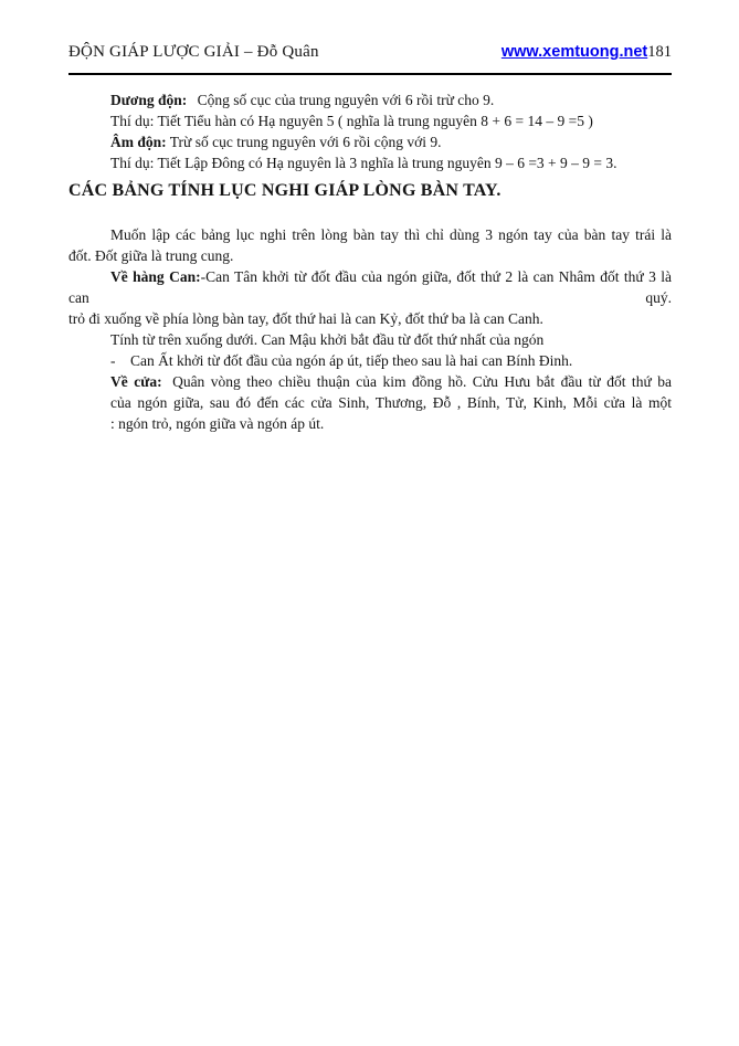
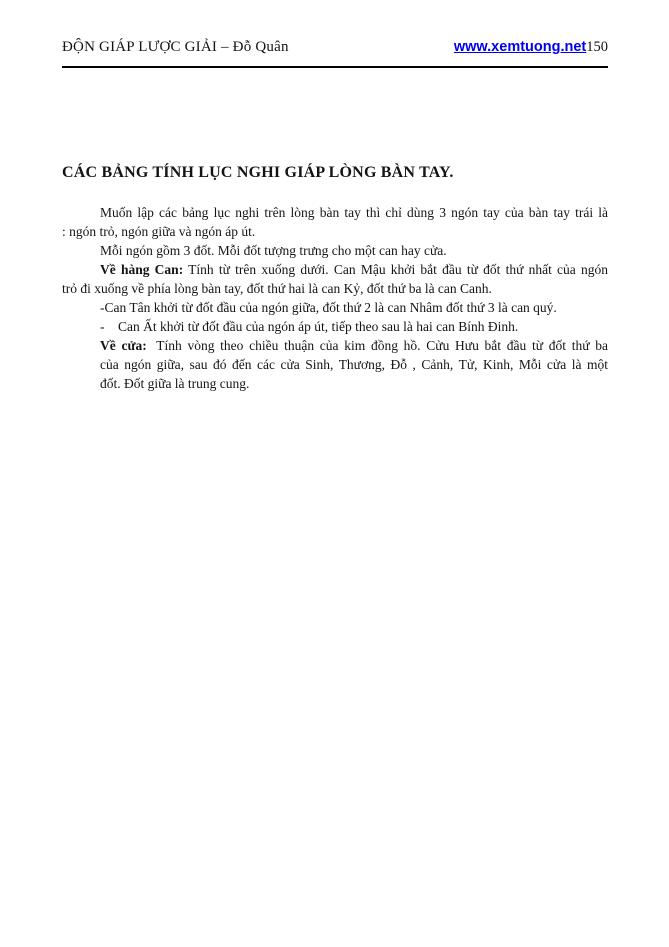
  ĐỘN GIÁP LƯỢC GIẢI – Đỗ Quân
  www.xemtuong.net
- 181
+ 150
- Dương độn: Cộng số cục của trung nguyên với 6 rồi trừ cho 9.
- Thí dụ: Tiết Tiểu hàn có Hạ nguyên 5 ( nghĩa là trung nguyên 8 + 6 = 14 – 9 =5 )
- Âm độn: Trừ số cục trung nguyên với 6 rồi cộng với 9.
- Thí dụ: Tiết Lập Đông có Hạ nguyên là 3 nghĩa là trung nguyên 9 – 6 =3 + 9 – 9 = 3.
  CÁC BẢNG TÍNH LỤC NGHI GIÁP LÒNG BÀN TAY.
  Muốn lập các bảng lục nghi trên lòng bàn tay thì chỉ dùng 3 ngón tay của bàn tay trái là
- đốt. Đốt giữa là trung cung.
+ : ngón trỏ, ngón giữa và ngón áp út.
+ Mỗi ngón gồm 3 đốt. Mỗi đốt tượng trưng cho một can hay cửa.
- Về hàng Can:-Can Tân khởi từ đốt đầu của ngón giữa, đốt thứ 2 là can Nhâm đốt thứ 3 là can quý.
+ Về hàng Can: Tính từ trên xuống dưới. Can Mậu khởi bắt đầu từ đốt thứ nhất của ngón
  trỏ đi xuống về phía lòng bàn tay, đốt thứ hai là can Kỷ, đốt thứ ba là can Canh.
- Tính từ trên xuống dưới. Can Mậu khởi bắt đầu từ đốt thứ nhất của ngón
+ -Can Tân khởi từ đốt đầu của ngón giữa, đốt thứ 2 là can Nhâm đốt thứ 3 là can quý.
  - Can Ất khởi từ đốt đầu của ngón áp út, tiếp theo sau là hai can Bính Đinh.
- Về cửa: Quân vòng theo chiều thuận của kim đồng hồ. Cửu Hưu bắt đầu từ đốt thứ ba
+ Về cửa: Tính vòng theo chiều thuận của kim đồng hồ. Cửu Hưu bắt đầu từ đốt thứ ba
- của ngón giữa, sau đó đến các cửa Sinh, Thương, Đỗ , Bính, Tử, Kinh, Mỗi cửa là một
+ của ngón giữa, sau đó đến các cửa Sinh, Thương, Đỗ , Cảnh, Tử, Kinh, Mỗi cửa là một
- : ngón trỏ, ngón giữa và ngón áp út.
+ đốt. Đốt giữa là trung cung.
